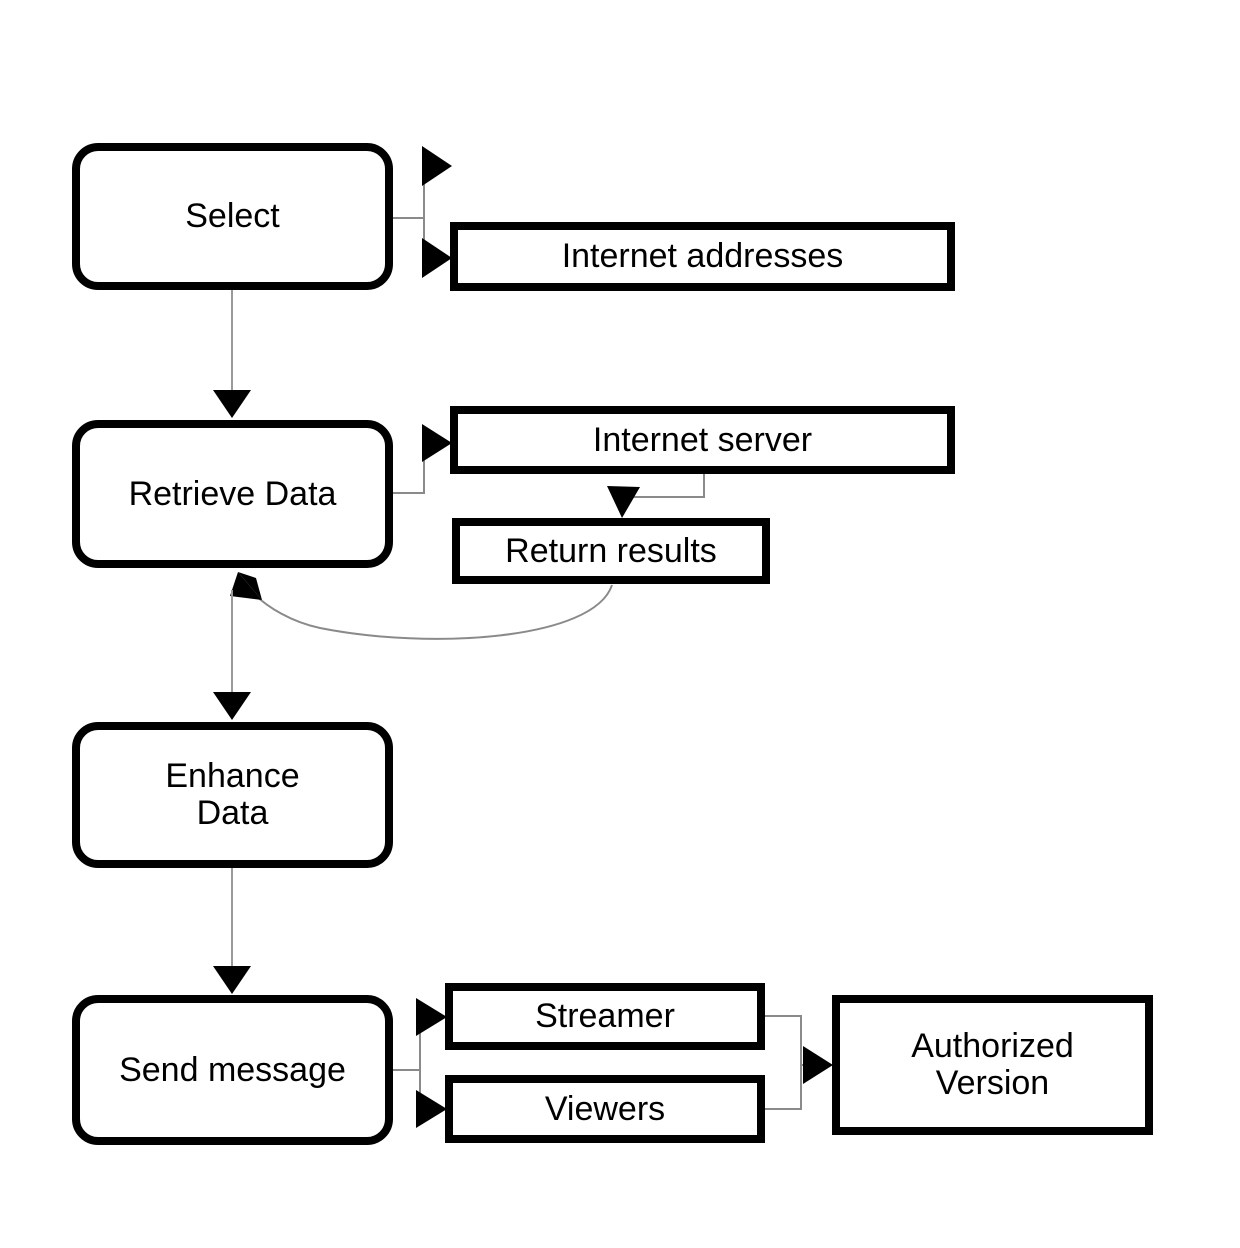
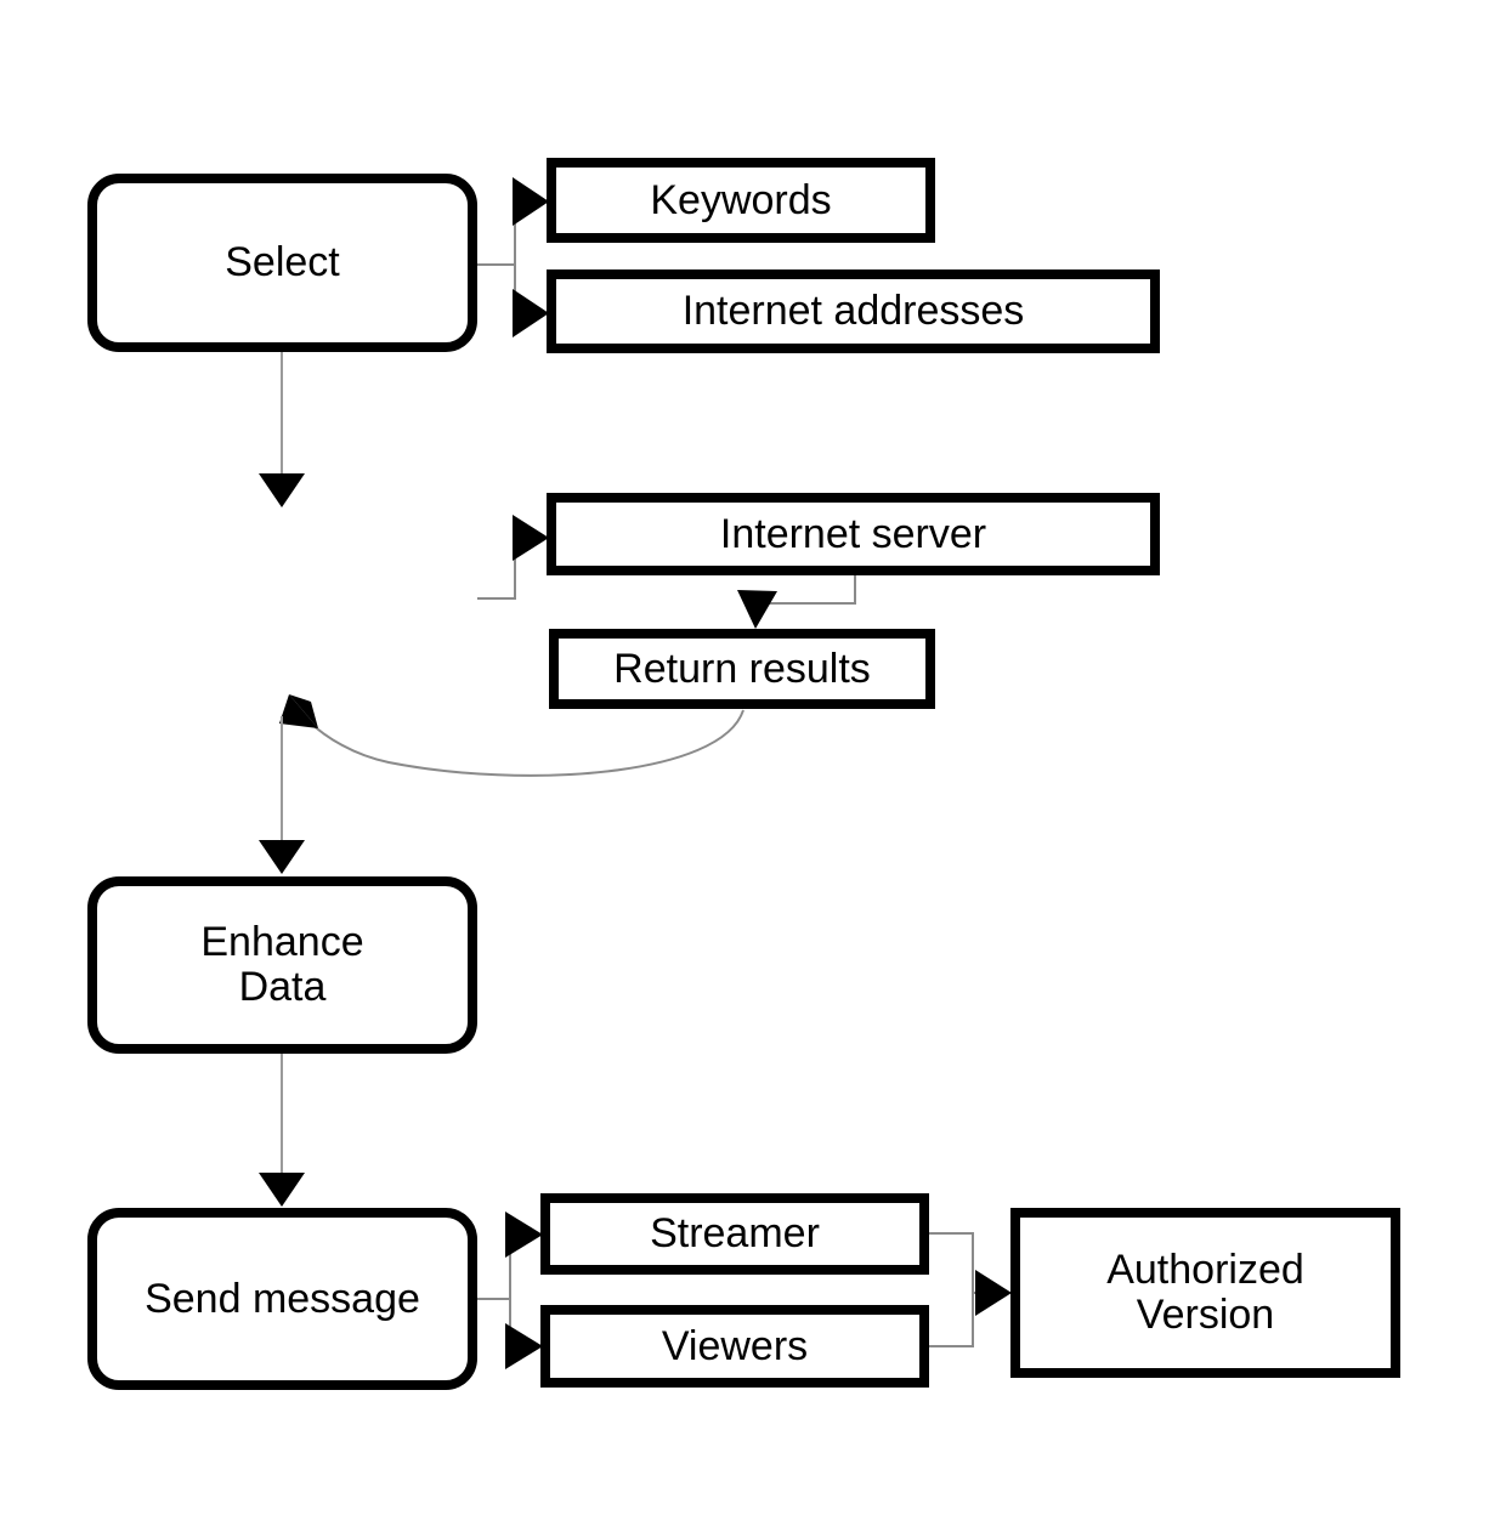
  Select
+ Keywords
  Internet addresses
- Retrieve Data
  Internet server
  Return results
  Enhance
  Data
  Send message
  Streamer
  Viewers
  Authorized
  Version
